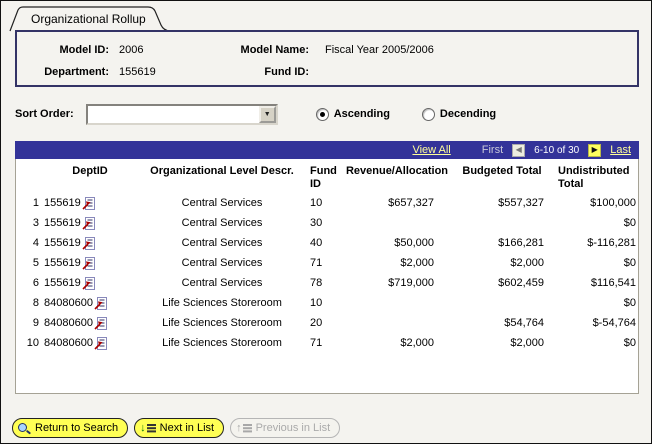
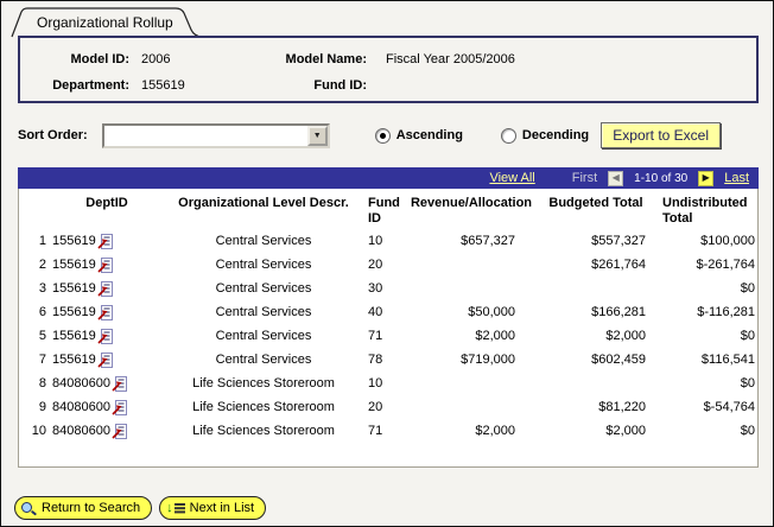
  Organizational Rollup
  Model ID:
  2006
  Model Name:
  Fiscal Year 2005/2006
  Department:
  155619
  Fund ID:
  Sort Order:
  Ascending
  Decending
+ Export to Excel
  View All
  First
  ◀
- 6-10 of 30
+ 1-10 of 30
  ▶
  Last
  	DeptID	Organizational Level Descr.	Fund ID	Revenue/Allocation	Budgeted Total	Undistributed Total
  1	155619	Central Services	10	$657,327	$557,327	$100,000
+ 2	155619	Central Services	20		$261,764	$-261,764
  3	155619	Central Services	30			$0
- 4	155619	Central Services	40	$50,000	$166,281	$-116,281
+ 6	155619	Central Services	40	$50,000	$166,281	$-116,281
  5	155619	Central Services	71	$2,000	$2,000	$0
- 6	155619	Central Services	78	$719,000	$602,459	$116,541
+ 7	155619	Central Services	78	$719,000	$602,459	$116,541
  8	84080600	Life Sciences Storeroom	10			$0
- 9	84080600	Life Sciences Storeroom	20		$54,764	$-54,764
+ 9	84080600	Life Sciences Storeroom	20		$81,220	$-54,764
  10	84080600	Life Sciences Storeroom	71	$2,000	$2,000	$0
  Return to Search
  ↓
  Next in List
- ↑
- Previous in List
